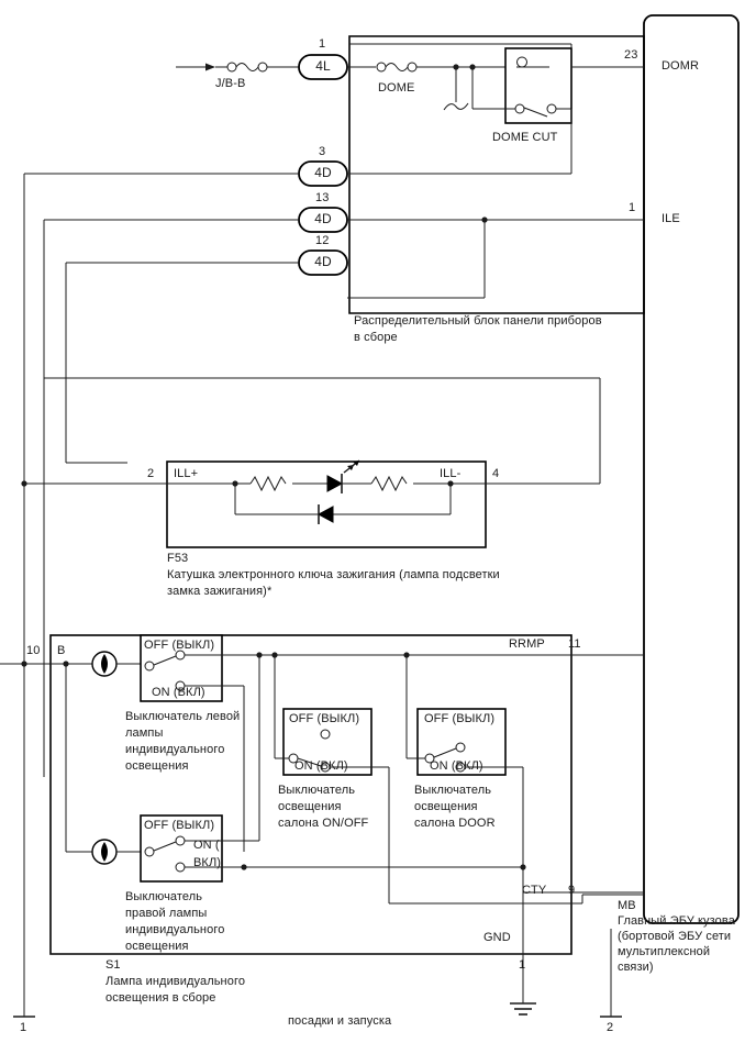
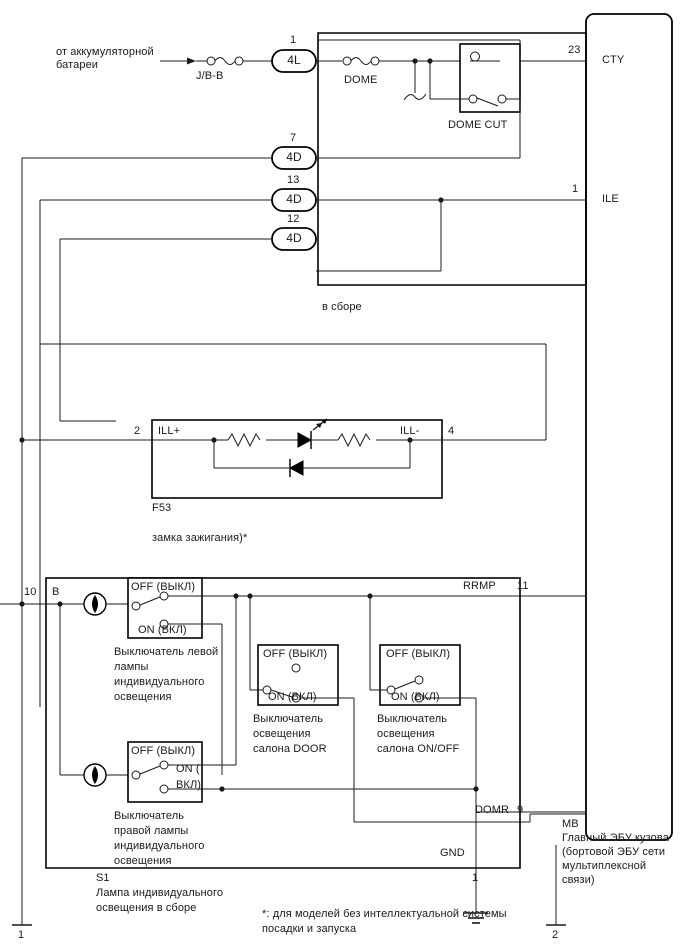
+ от аккумуляторной
+ батареи
  J/B-B
  DOME
  DOME CUT
  1
  4L
- 3
+ 7
  4D
  13
  4D
  12
  4D
- Распределительный блок панели приборов
  в сборе
  23
- DOMR
+ CTY
  1
  ILE
  RRMP
  11
- CTY
+ DOMR
  9
  MB
  Главный ЭБУ кузова
  (бортовой ЭБУ сети
  мультиплексной
  связи)
  2
  ILL+
  ILL-
  4
  F53
- Катушка электронного ключа зажигания (лампа подсветки
  замка зажигания)*
  10
  B
  OFF (ВЫКЛ)
  ON (ВКЛ)
  Выключатель левой
  лампы
  индивидуального
  освещения
  OFF (ВЫКЛ)
  ON (
  ВКЛ)
  Выключатель
  правой лампы
  индивидуального
  освещения
  OFF (ВЫКЛ)
  ON (ВКЛ)
  Выключатель
  освещения
- салона ON/OFF
+ салона DOOR
  OFF (ВЫКЛ)
  ON (ВКЛ)
  Выключатель
  освещения
- салона DOOR
+ салона ON/OFF
  GND
  1
  S1
  Лампа индивидуального
  освещения в сборе
+ *: для моделей без интеллектуальной системы
  посадки и запуска
  1
  2
